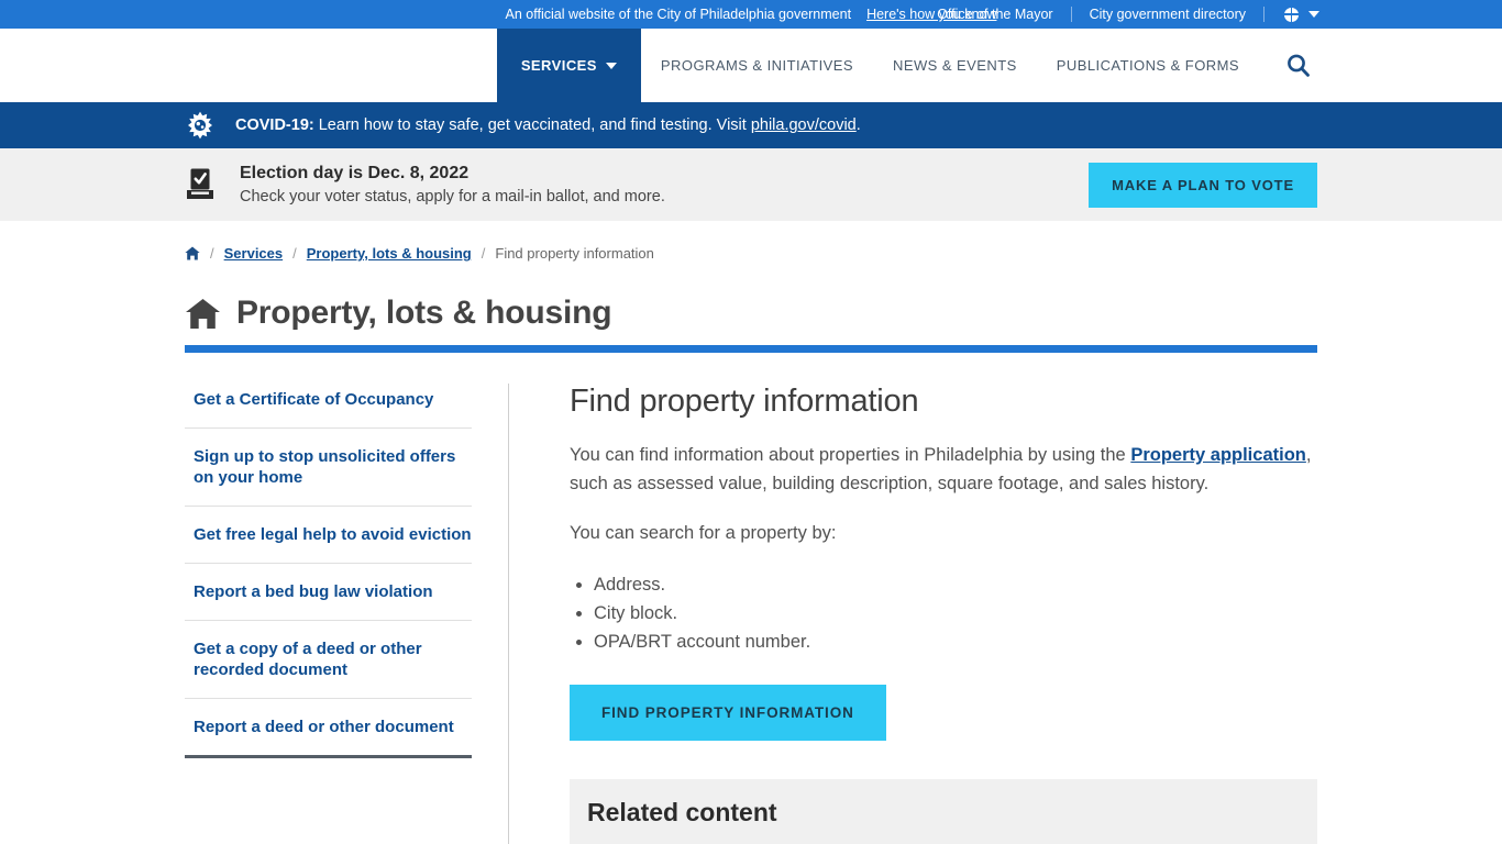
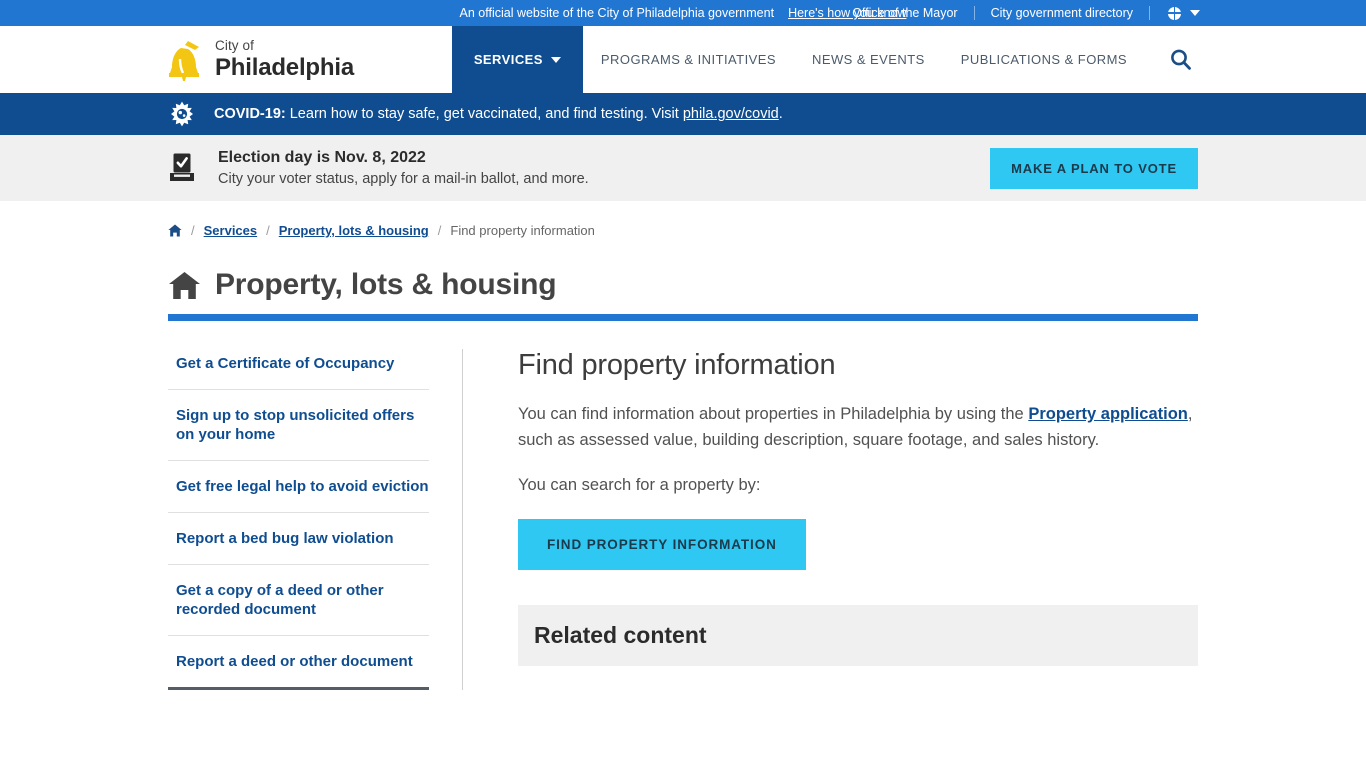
  An official website of the City of Philadelphia government
  Here's how you know
  Office of the Mayor
  City government directory
+ City of
+ Philadelphia
  SERVICES
  PROGRAMS & INITIATIVES
  NEWS & EVENTS
  PUBLICATIONS & FORMS
  COVID-19: Learn how to stay safe, get vaccinated, and find testing. Visit phila.gov/covid.
- Election day is Dec. 8, 2022
+ Election day is Nov. 8, 2022
- Check your voter status, apply for a mail-in ballot, and more.
+ City your voter status, apply for a mail-in ballot, and more.
  MAKE A PLAN TO VOTE
  /
  Services
  /
  Property, lots & housing
  /
  Find property information
  Property, lots & housing
  Get a Certificate of Occupancy
  Sign up to stop unsolicited offers on your home
  Get free legal help to avoid eviction
  Report a bed bug law violation
  Get a copy of a deed or other recorded document
  Report a deed or other document
  Find property information
  You can find information about properties in Philadelphia by using the Property application, such as assessed value, building description, square footage, and sales history.
  You can search for a property by:
- Address.
- City block.
- OPA/BRT account number.
  FIND PROPERTY INFORMATION
  Related content
